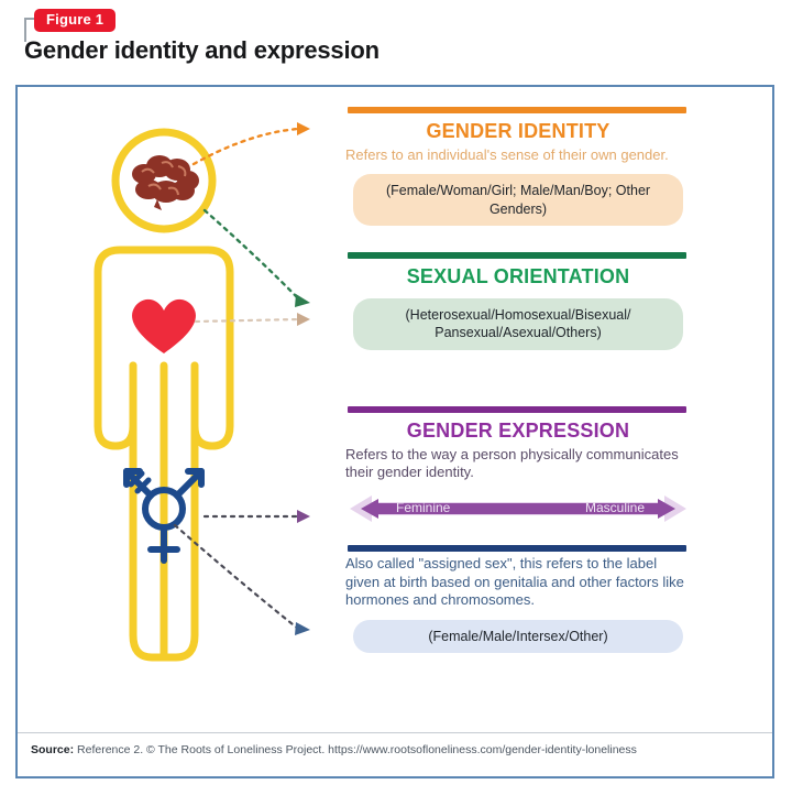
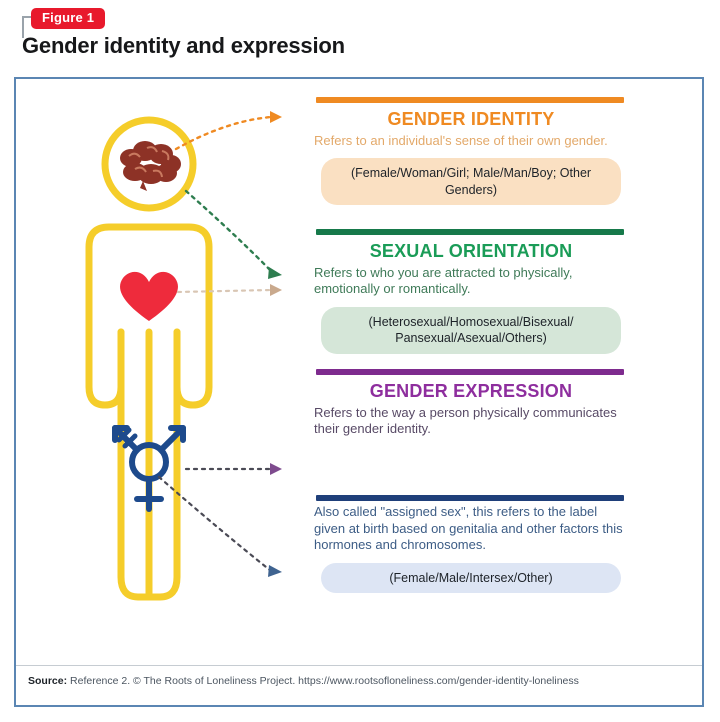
  Figure 1
  Gender identity and expression
  GENDER IDENTITY
  Refers to an individual's sense of their own gender.
  (Female/Woman/Girl; Male/Man/Boy; Other Genders)
  SEXUAL ORIENTATION
+ Refers to who you are attracted to physically, emotionally or romantically.
  (Heterosexual/Homosexual/Bisexual/ Pansexual/Asexual/Others)
  GENDER EXPRESSION
  Refers to the way a person physically communicates their gender identity.
- Feminine
- Masculine
- Also called "assigned sex", this refers to the label given at birth based on genitalia and other factors like hormones and chromosomes.
+ Also called "assigned sex", this refers to the label given at birth based on genitalia and other factors this hormones and chromosomes.
  (Female/Male/Intersex/Other)
  Source: Reference 2. © The Roots of Loneliness Project. https://www.rootsofloneliness.com/gender-identity-loneliness
